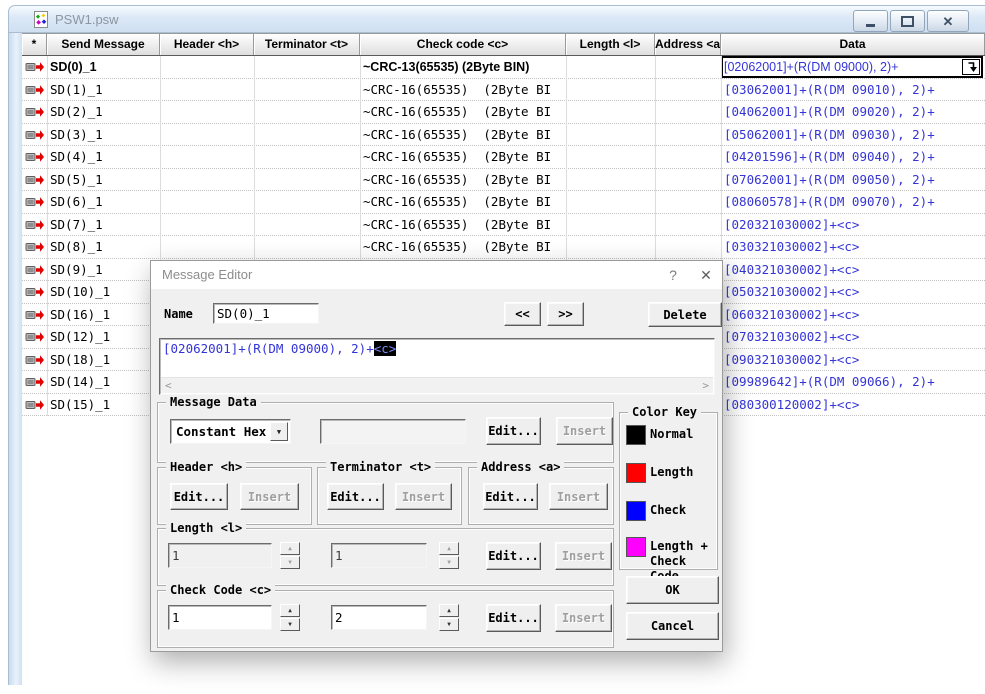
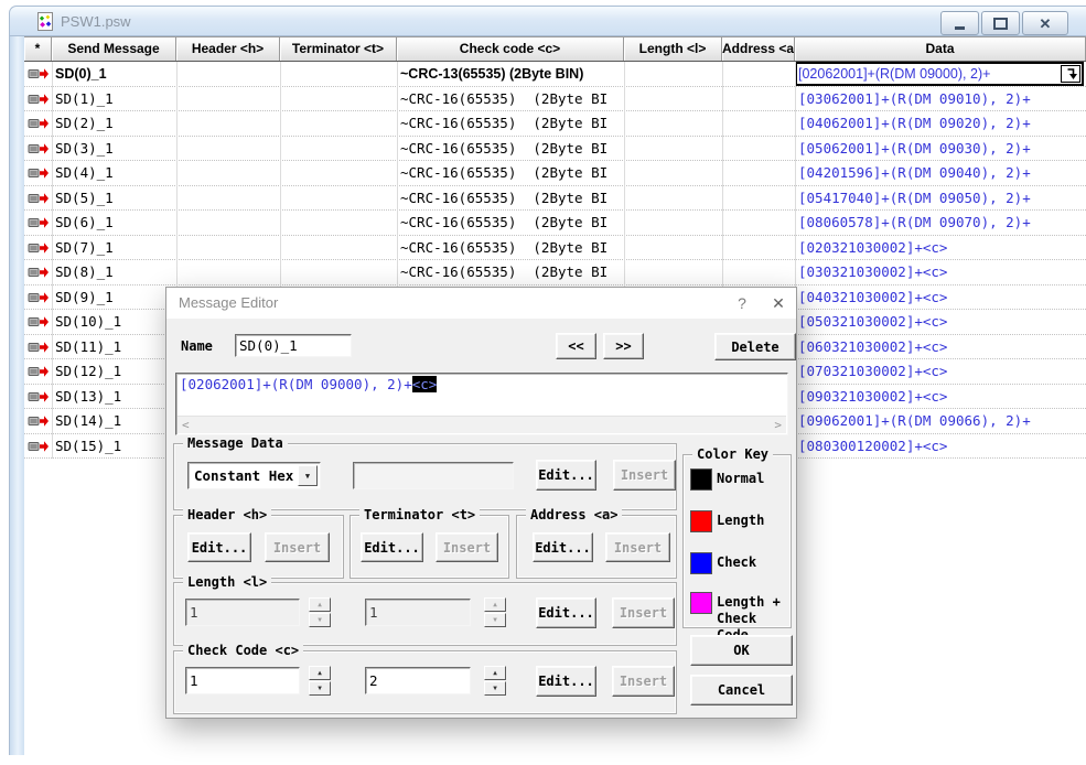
  PSW1.psw
  ✕
  *
  Send Message
  Header <h>
  Terminator <t>
  Check code <c>
  Length <l>
  Address <a
  Data
  SD(0)_1
  ~CRC-13(65535) (2Byte BIN)
  [02062001]+(R(DM 09000), 2)+
  SD(1)_1
  ~CRC-16(65535) (2Byte BI
  [03062001]+(R(DM 09010), 2)+
  SD(2)_1
  ~CRC-16(65535) (2Byte BI
  [04062001]+(R(DM 09020), 2)+
  SD(3)_1
  ~CRC-16(65535) (2Byte BI
  [05062001]+(R(DM 09030), 2)+
  SD(4)_1
  ~CRC-16(65535) (2Byte BI
  [04201596]+(R(DM 09040), 2)+
  SD(5)_1
  ~CRC-16(65535) (2Byte BI
- [07062001]+(R(DM 09050), 2)+
+ [05417040]+(R(DM 09050), 2)+
  SD(6)_1
  ~CRC-16(65535) (2Byte BI
  [08060578]+(R(DM 09070), 2)+
  SD(7)_1
  ~CRC-16(65535) (2Byte BI
  [020321030002]+<c>
  SD(8)_1
  ~CRC-16(65535) (2Byte BI
  [030321030002]+<c>
  SD(9)_1
  [040321030002]+<c>
  SD(10)_1
  [050321030002]+<c>
- SD(16)_1
+ SD(11)_1
  [060321030002]+<c>
  SD(12)_1
  [070321030002]+<c>
- SD(18)_1
+ SD(13)_1
  [090321030002]+<c>
  SD(14)_1
- [09989642]+(R(DM 09066), 2)+
+ [09062001]+(R(DM 09066), 2)+
  SD(15)_1
  [080300120002]+<c>
  Message Editor
  ?
  ✕
  Name
  SD(0)_1
  <<
  >>
  Delete
  [02062001]+(R(DM 09000), 2)+<c>
  <
  >
  Message Data
  Constant Hex
  ▼
  Edit...
  Insert
  Header <h>
  Edit...
  Insert
  Terminator <t>
  Edit...
  Insert
  Address <a>
  Edit...
  Insert
  Length <l>
  1
  1
  Edit...
  Insert
  Check Code <c>
  1
  2
  Edit...
  Insert
  Color Key
  Normal
  Length
  Check
  Length +
  OK
  Cancel
